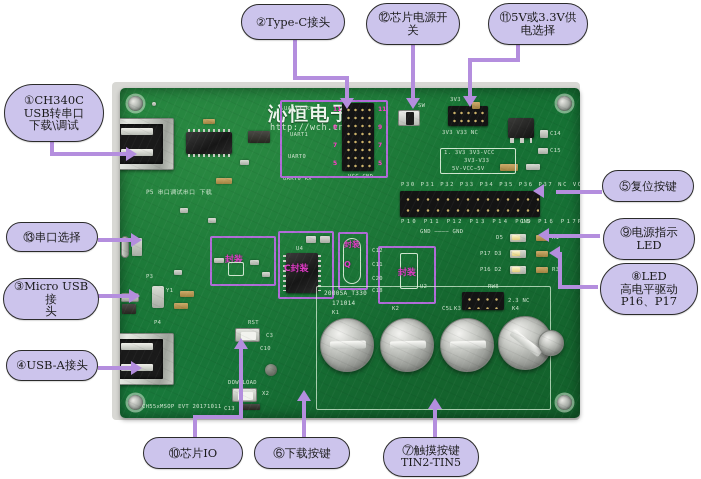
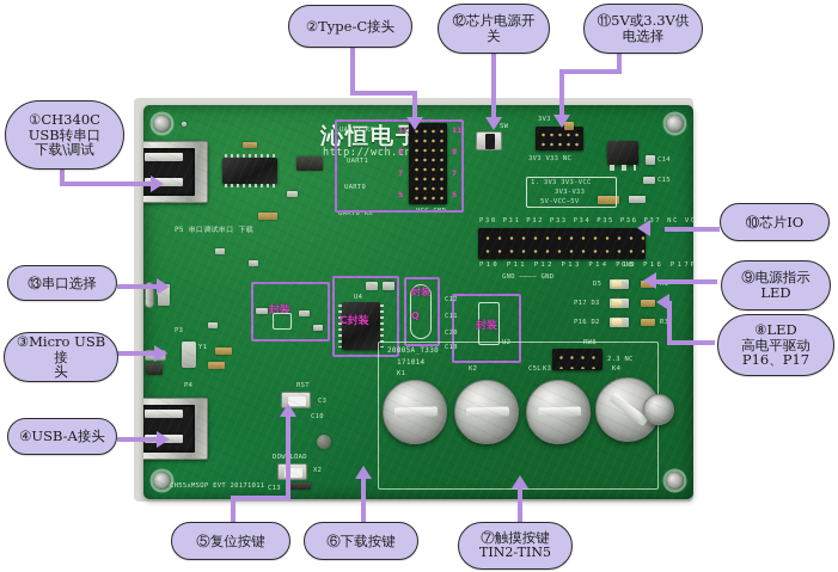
  ①CH340C
  USB转串口
  下载\调试
  ⑬串口选择
  ③Micro USB接
  头
  ④USB-A接头
- ⑩芯片IO
+ ⑤复位按键
  ⑥下载按键
  ⑦触摸按键
  TIN2-TIN5
  ⑧LED
  高电平驱动
  P16、P17
  ⑨电源指示
  LED
- ⑤复位按键
+ ⑩芯片IO
  ⑪5V或3.3V供
  电选择
  ⑫芯片电源开
  关
  ②Type-C接头
